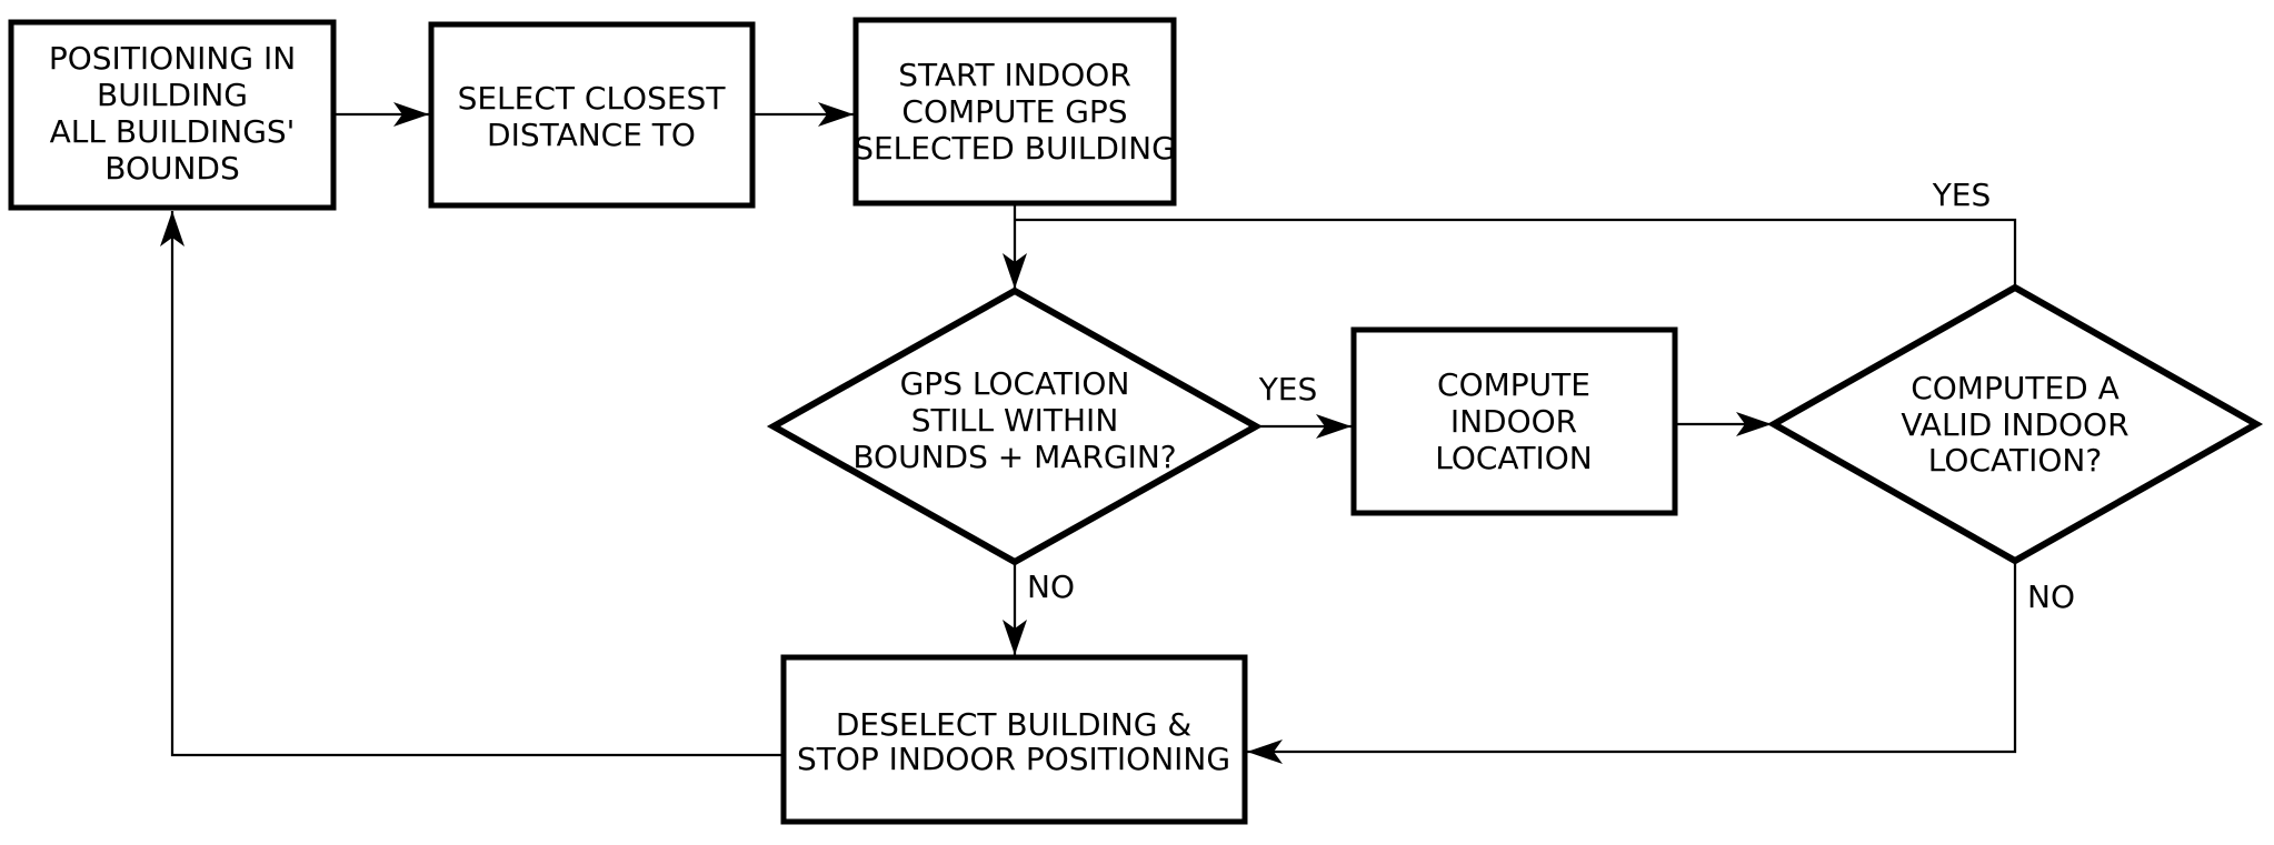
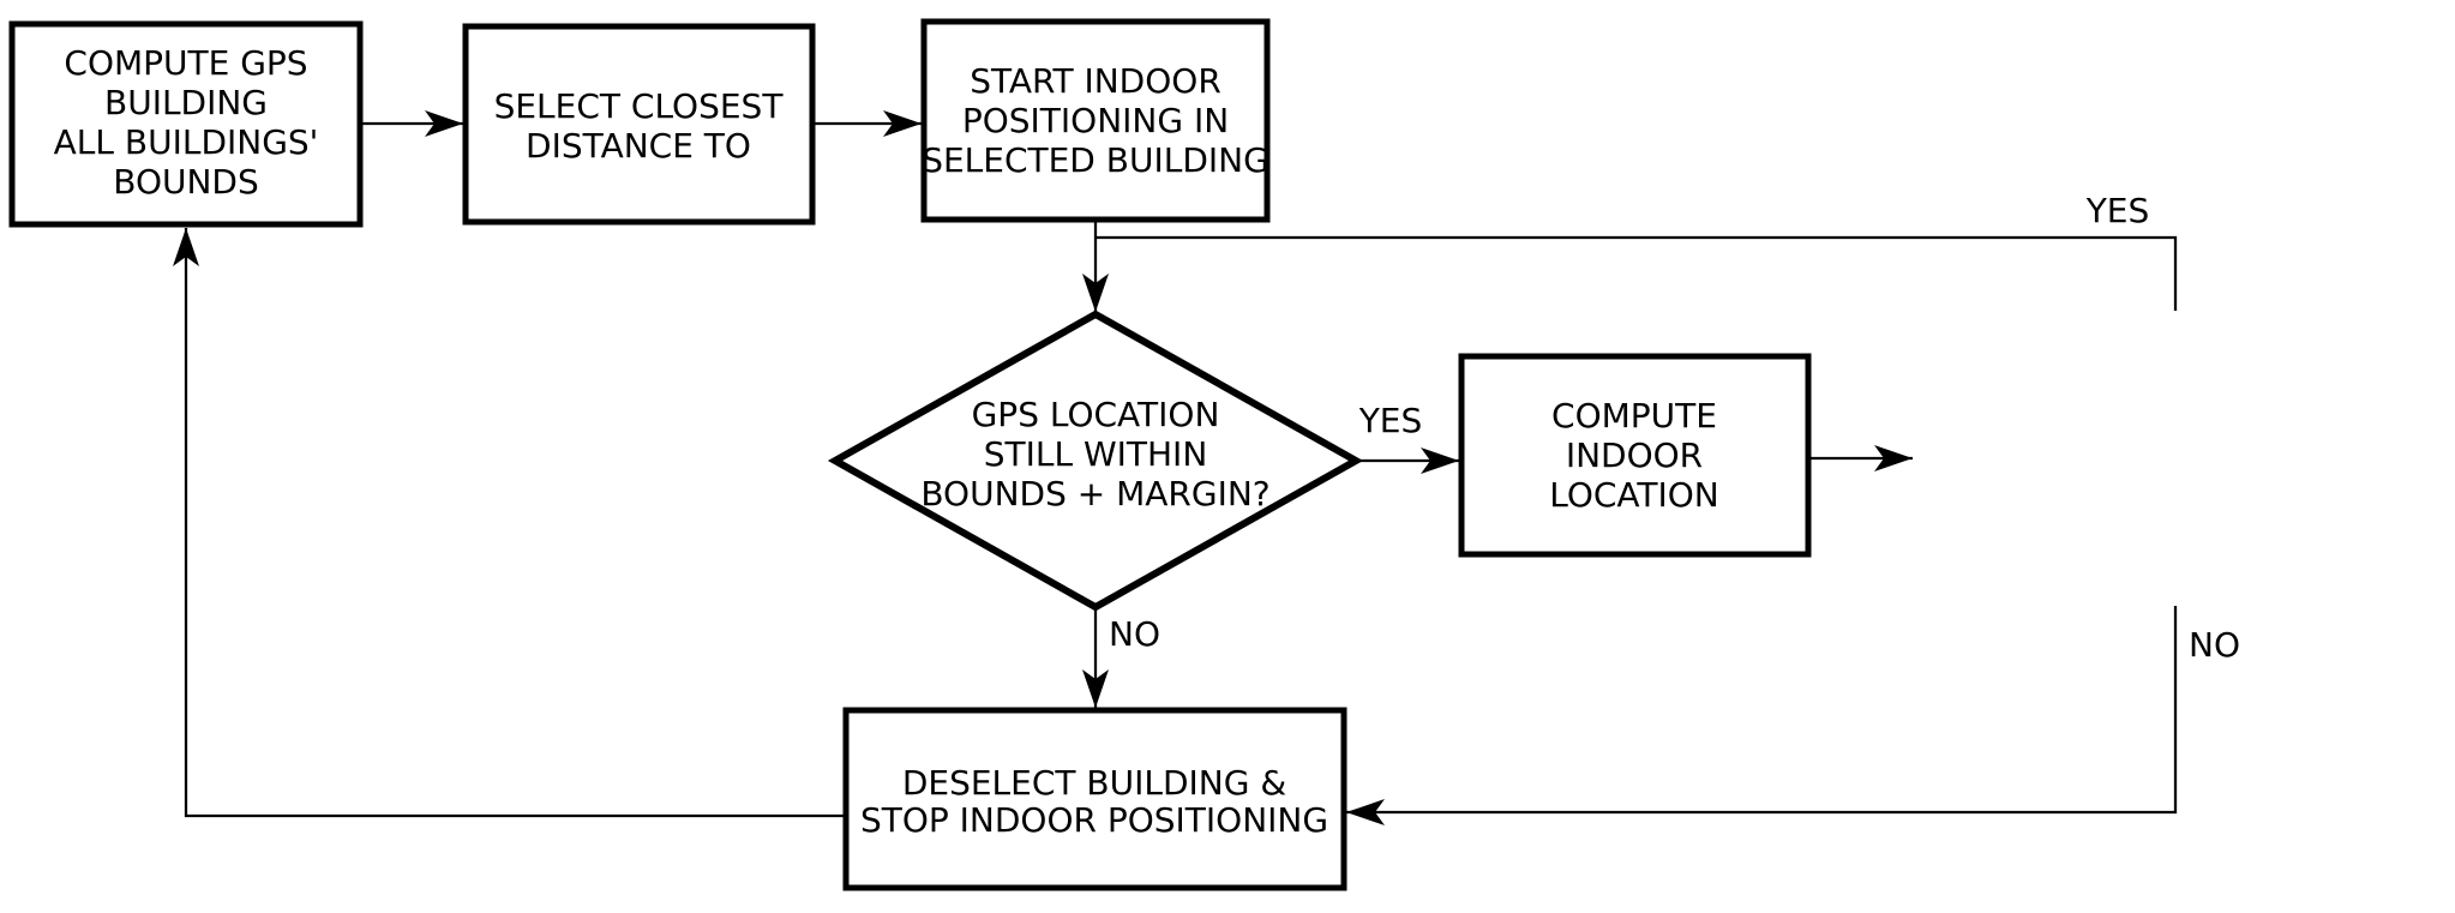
  YES
  YES
  NO
  NO
- POSITIONING IN
+ COMPUTE GPS
  BUILDING
  ALL BUILDINGS'
  BOUNDS
  SELECT CLOSEST
  DISTANCE TO
  START INDOOR
- COMPUTE GPS
+ POSITIONING IN
  SELECTED BUILDING
  GPS LOCATION
  STILL WITHIN
  BOUNDS + MARGIN?
  COMPUTE
  INDOOR
  LOCATION
- COMPUTED A
- VALID INDOOR
- LOCATION?
  DESELECT BUILDING &
  STOP INDOOR POSITIONING
